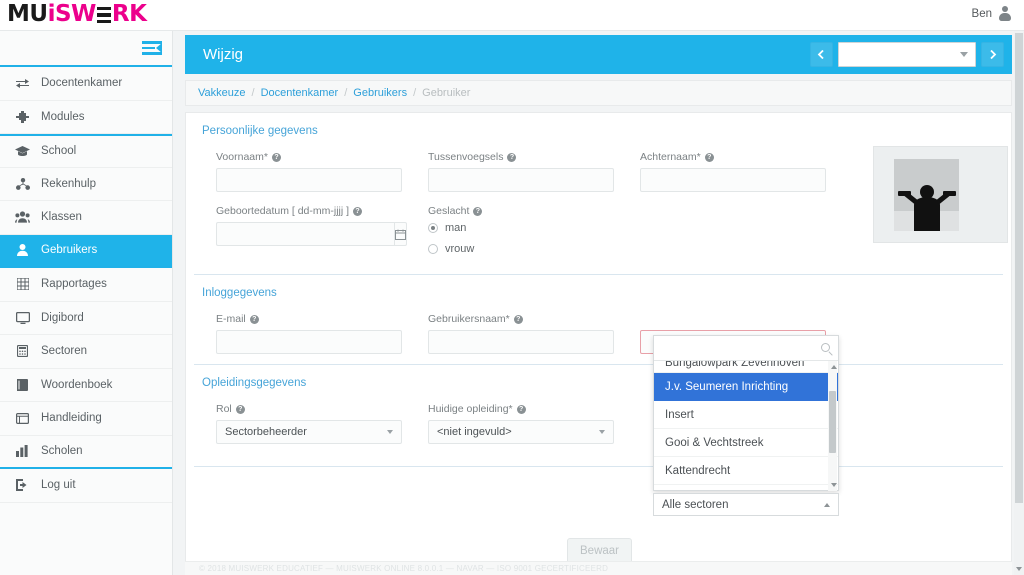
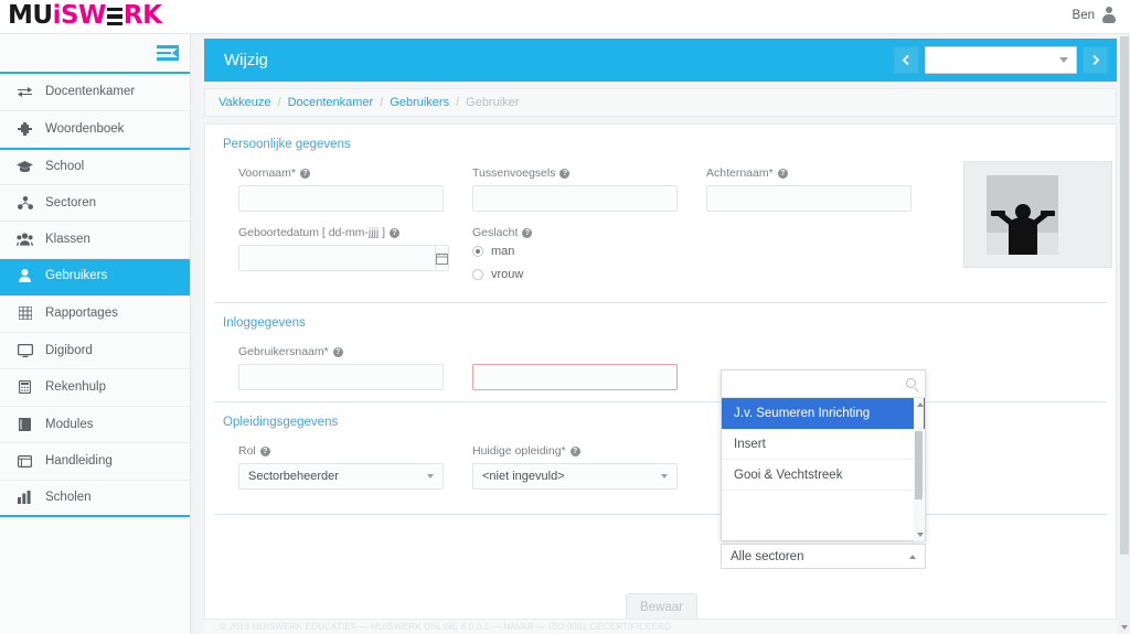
  MUiSW RK
  Ben
  Docentenkamer
- Modules
+ Woordenboek
  School
- Rekenhulp
+ Sectoren
  Klassen
  Gebruikers
  Rapportages
  Digibord
- Sectoren
+ Rekenhulp
- Woordenboek
+ Modules
  Handleiding
  Scholen
- Log uit
  Wijzig
  Vakkeuze
  /
  Docentenkamer
  /
  Gebruikers
  /
  Gebruiker
  Persoonlijke gegevens
  Voornaam*
  Tussenvoegsels
  Achternaam*
  Geboortedatum [ dd-mm-jjjj ]
  Geslacht
  man
  vrouw
  Inloggegevens
- E-mail
  Gebruikersnaam*
  Opleidingsgegevens
  Rol
  Sectorbeheerder
  Huidige opleiding*
  <niet ingevuld>
  Bewaar
- Bungalowpark Zevenhoven
  J.v. Seumeren Inrichting
  Insert
  Gooi & Vechtstreek
- Kattendrecht
  Alle sectoren
  © 2018 MUISWERK EDUCATIEF — MUISWERK ONLINE 8.0.0.1 — NAVAR — ISO 9001 GECERTIFICEERD
